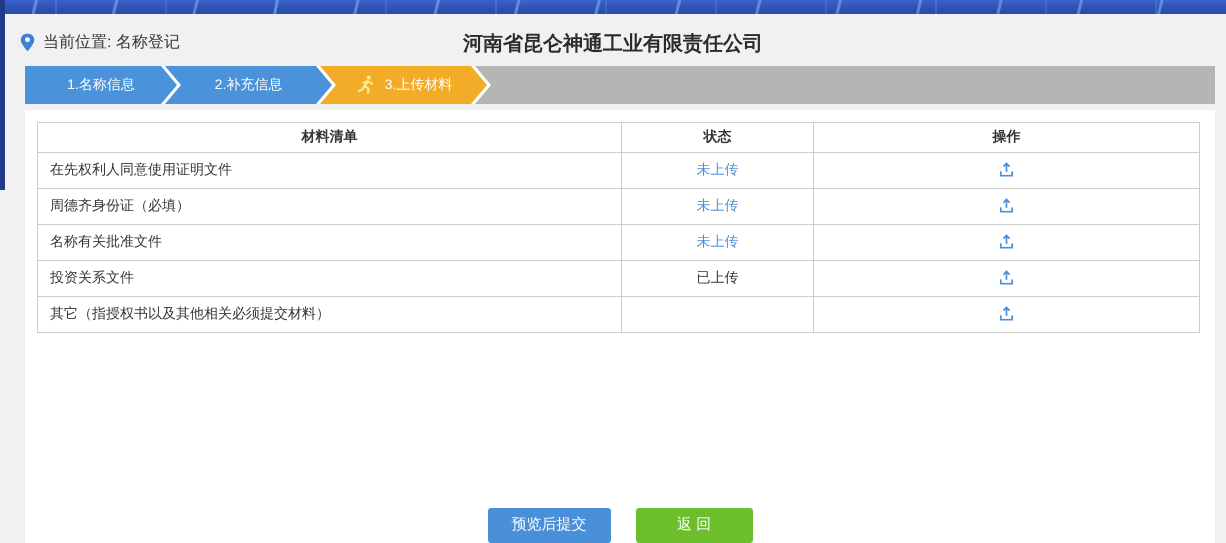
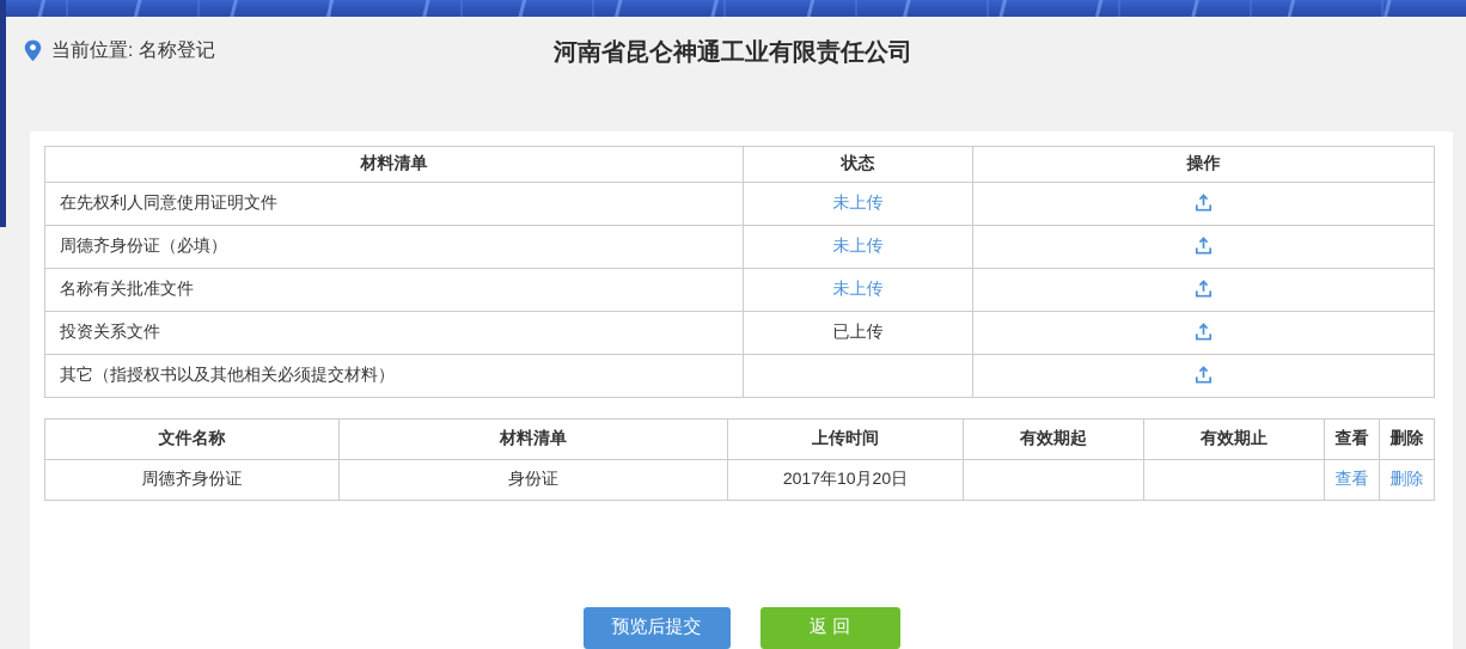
  河南省昆仑神通工业有限责任公司
  当前位置: 名称登记
- 1.名称信息
- 2.补充信息
- 3.上传材料
  材料清单	状态	操作
  在先权利人同意使用证明文件	未上传
  周德齐身份证（必填）	未上传
  名称有关批准文件	未上传
  投资关系文件	已上传
  其它（指授权书以及其他相关必须提交材料）
+ 文件名称	材料清单	上传时间	有效期起	有效期止	查看	删除
+ 周德齐身份证	身份证	2017年10月20日			查看	删除
  预览后提交
  返 回
